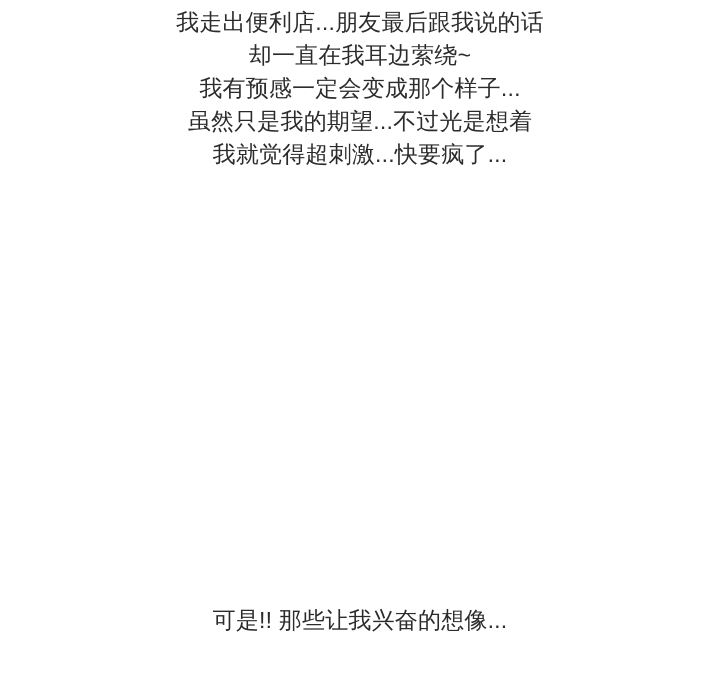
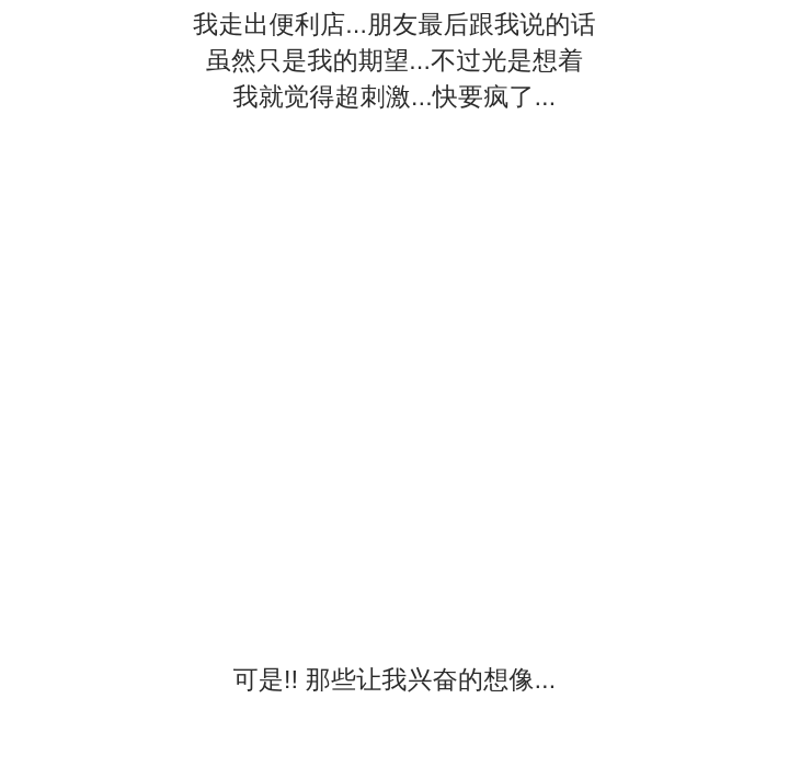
  我走出便利店...朋友最后跟我说的话
- 却一直在我耳边萦绕~
- 我有预感一定会变成那个样子...
  虽然只是我的期望...不过光是想着
  我就觉得超刺激...快要疯了...
  可是!! 那些让我兴奋的想像...
